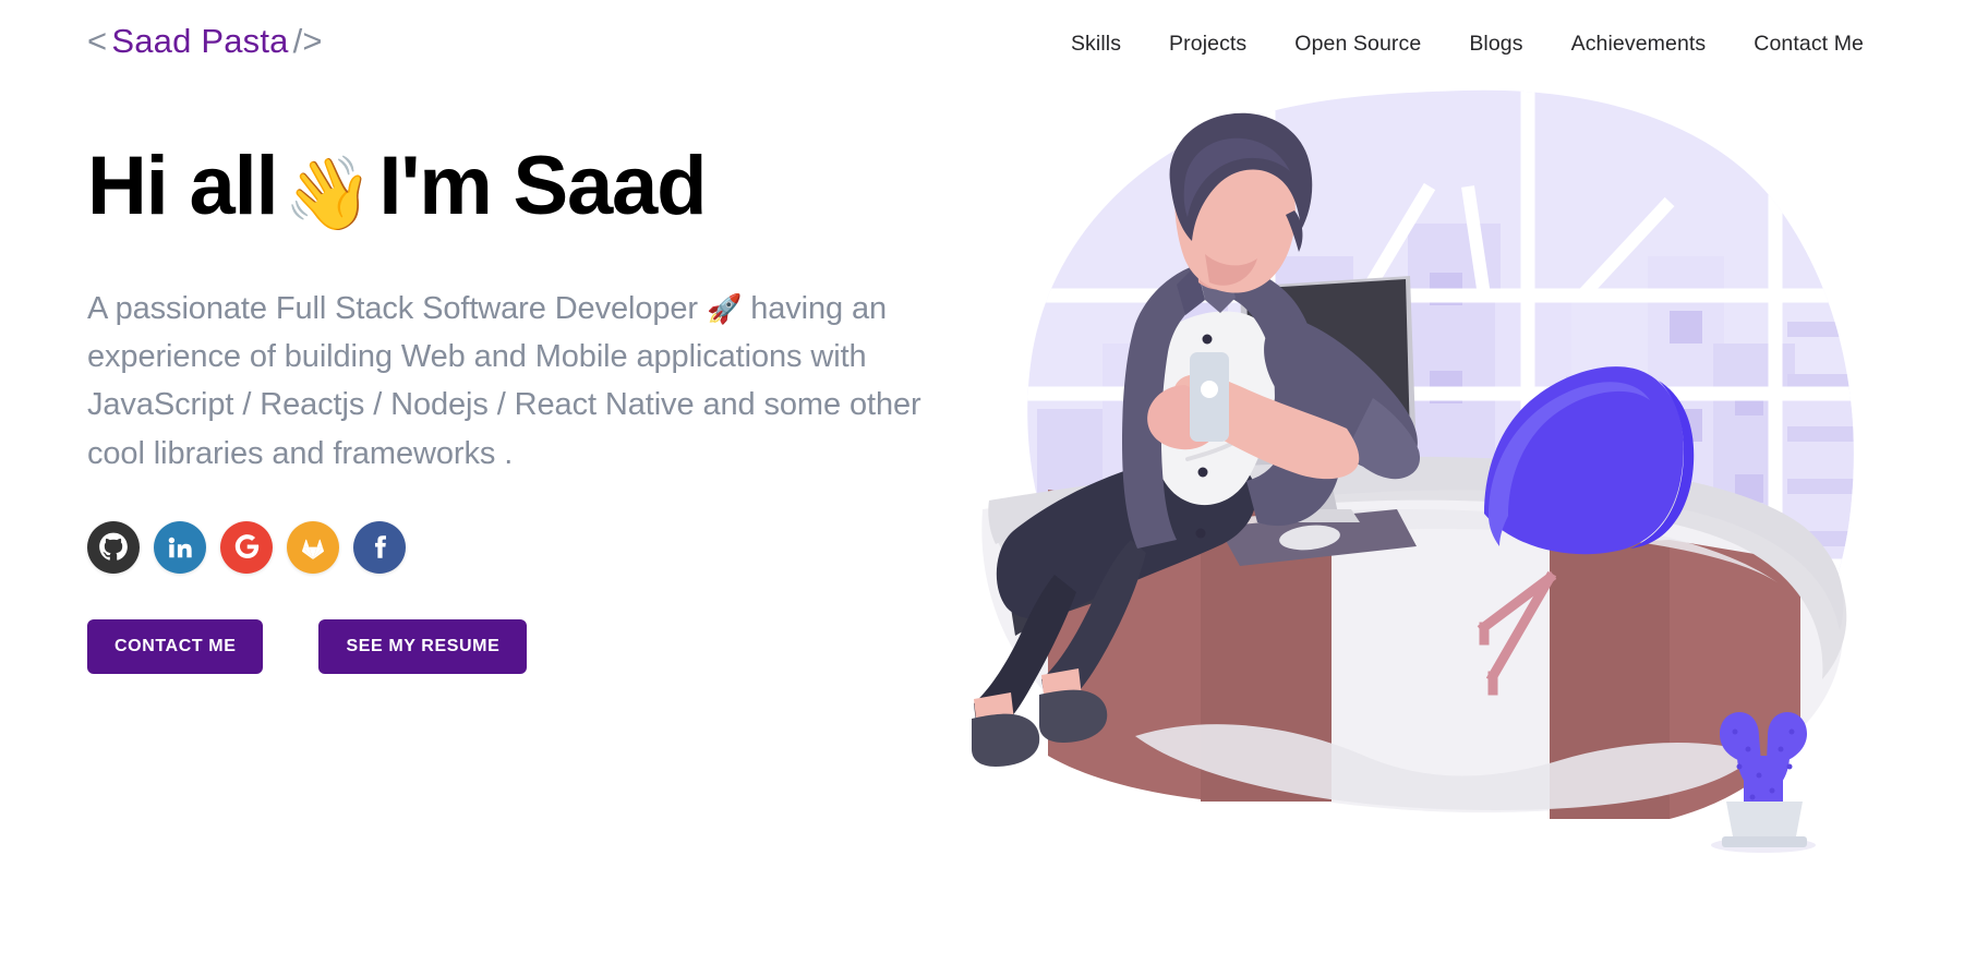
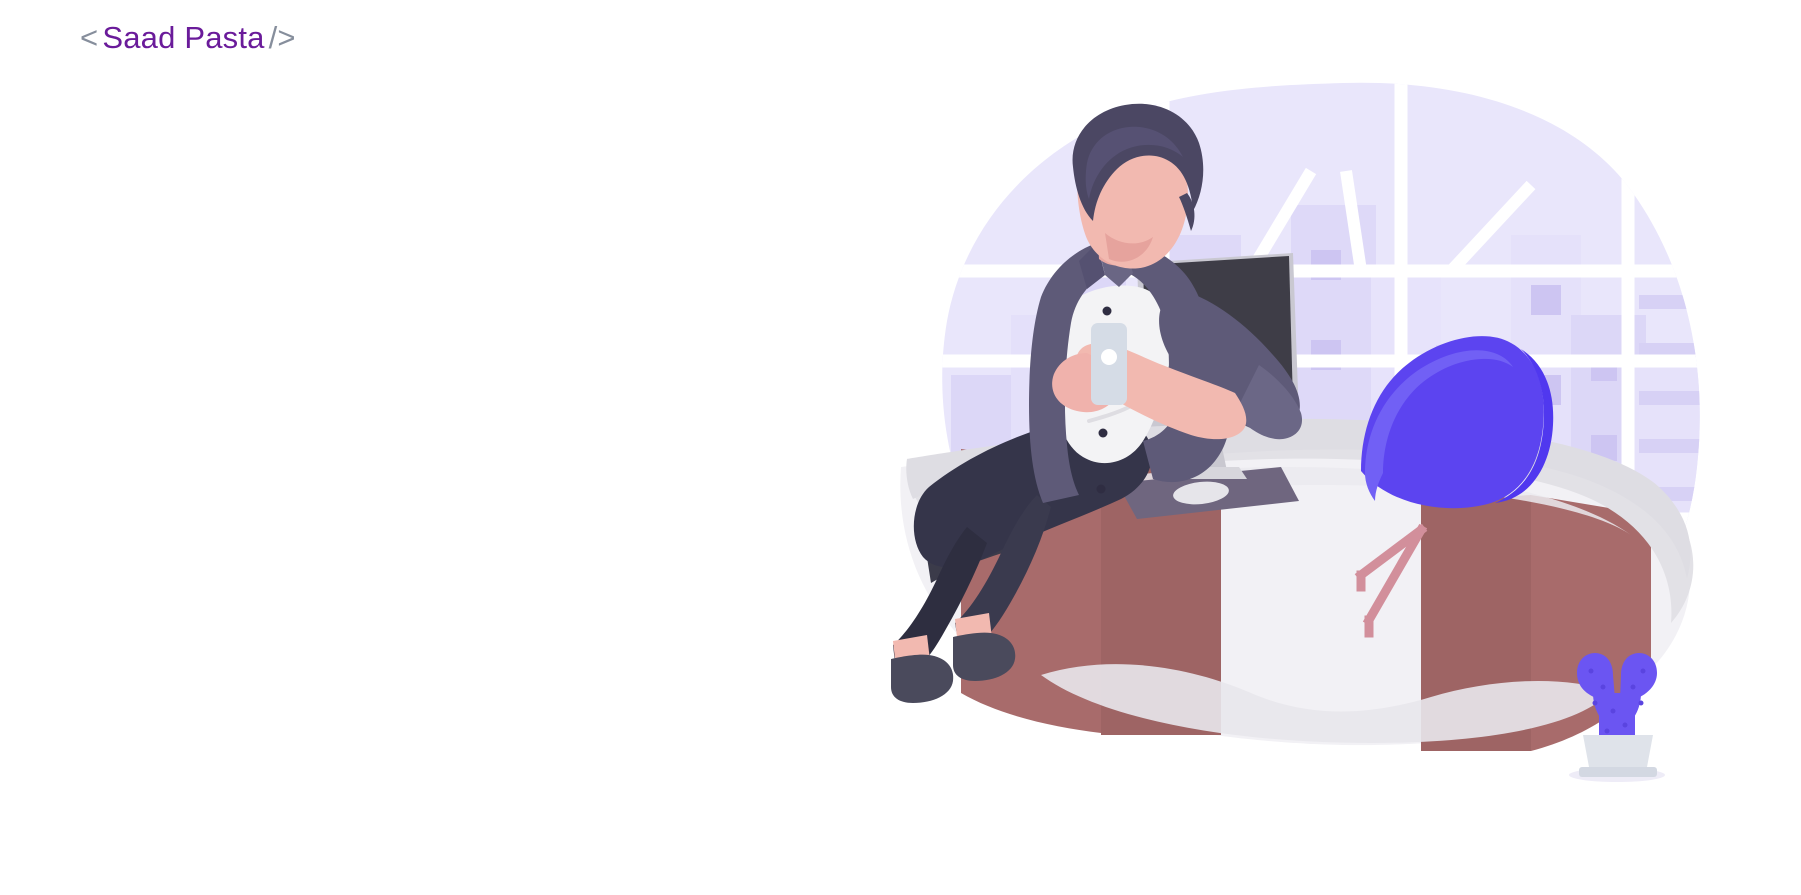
  <Saad Pasta/>
- Skills
- Projects
- Open Source
- Blogs
- Achievements
- Contact Me
- Hi all👋I'm Saad
- A passionate Full Stack Software Developer 🚀 having an experience of building Web and Mobile applications with JavaScript / Reactjs / Nodejs / React Native and some other cool libraries and frameworks .
- CONTACT ME
- SEE MY RESUME
